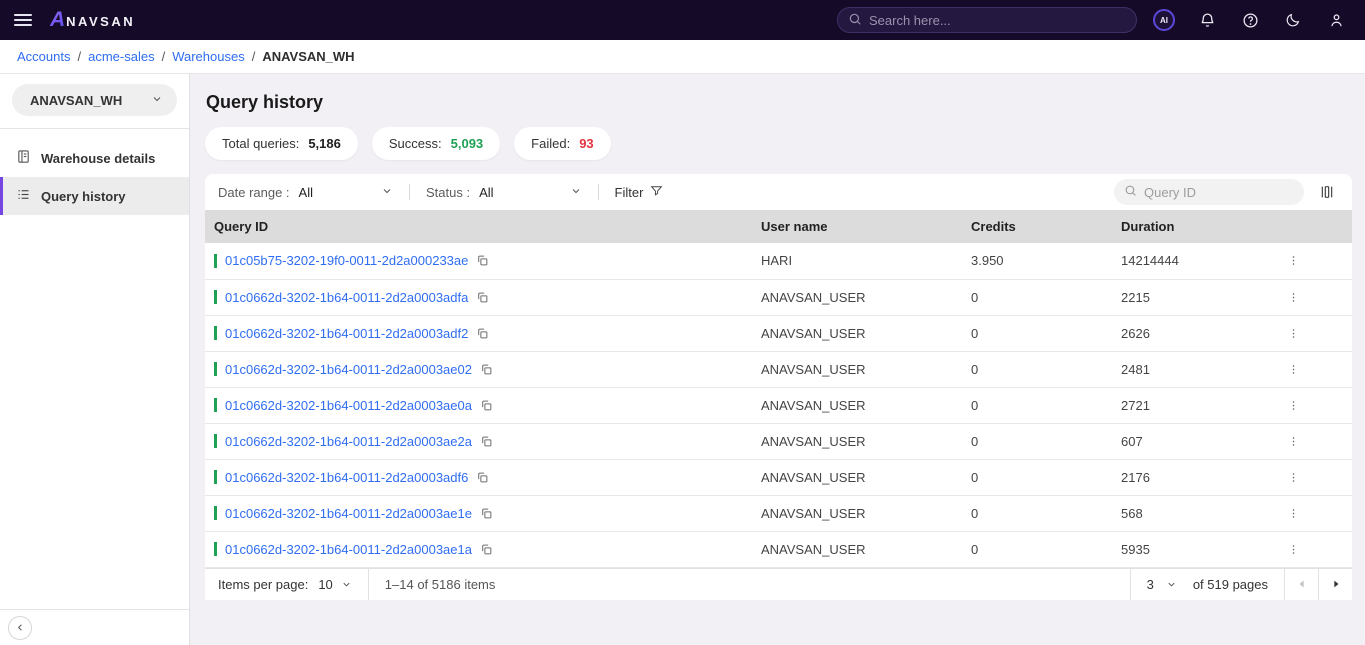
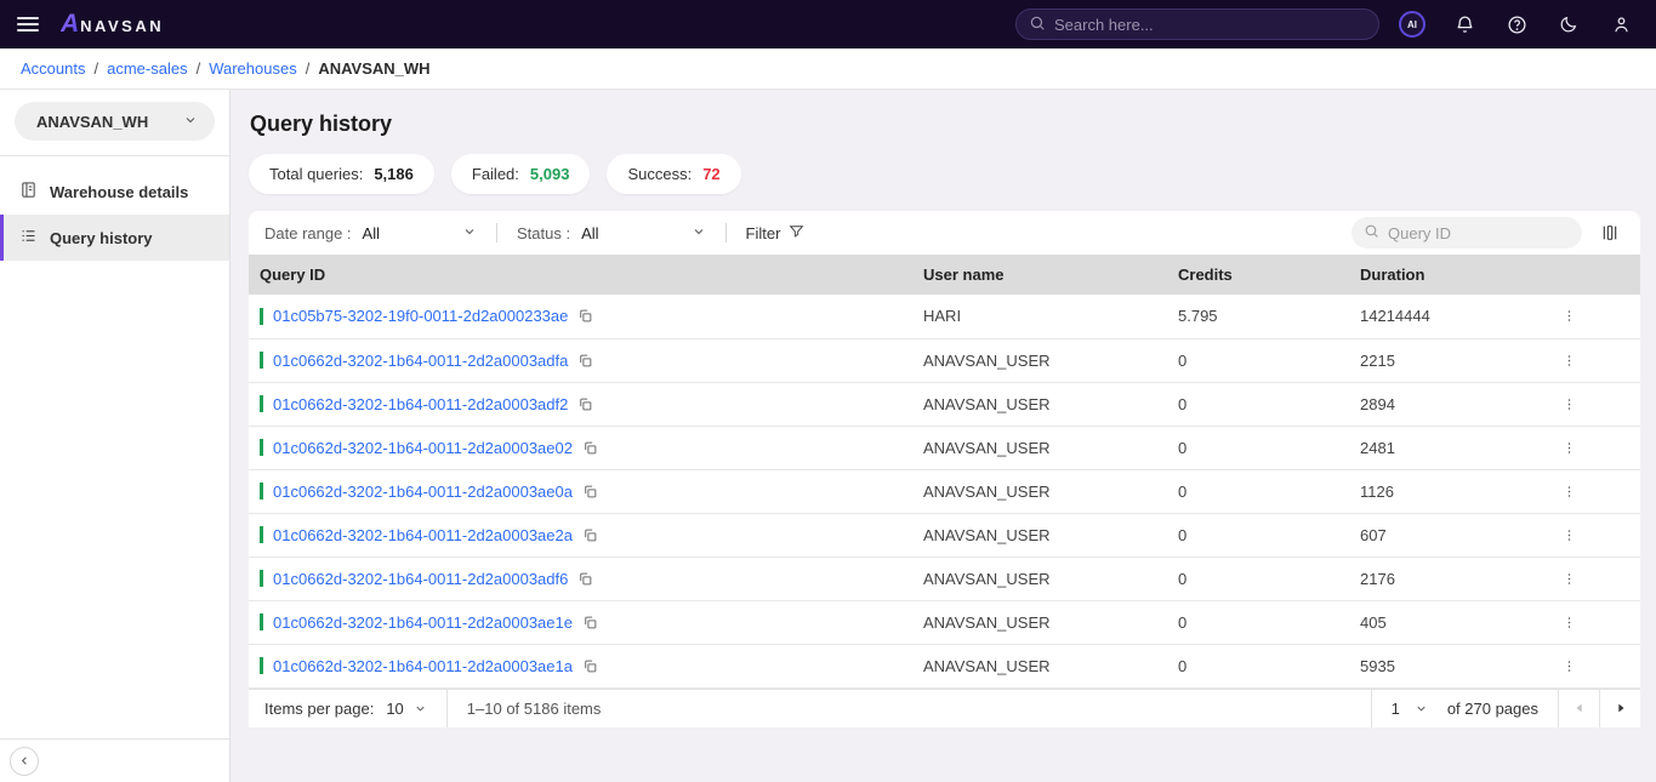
  A
  NAVSAN
  Search here...
  AI
  Accounts
  /
  acme-sales
  /
  Warehouses
  /
  ANAVSAN_WH
  ANAVSAN_WH
  Warehouse details
  Query history
  Query history
  Total queries:
  5,186
- Success:
+ Failed:
  5,093
- Failed:
+ Success:
- 93
+ 72
  Date range :
  All
  Status :
  All
  Filter
  Query ID
  Query ID	User name	Credits	Duration
- 01c05b75-3202-19f0-0011-2d2a000233ae	HARI	3.950	14214444
+ 01c05b75-3202-19f0-0011-2d2a000233ae	HARI	5.795	14214444
  01c0662d-3202-1b64-0011-2d2a0003adfa	ANAVSAN_USER	0	2215
- 01c0662d-3202-1b64-0011-2d2a0003adf2	ANAVSAN_USER	0	2626
+ 01c0662d-3202-1b64-0011-2d2a0003adf2	ANAVSAN_USER	0	2894
  01c0662d-3202-1b64-0011-2d2a0003ae02	ANAVSAN_USER	0	2481
- 01c0662d-3202-1b64-0011-2d2a0003ae0a	ANAVSAN_USER	0	2721
+ 01c0662d-3202-1b64-0011-2d2a0003ae0a	ANAVSAN_USER	0	1126
  01c0662d-3202-1b64-0011-2d2a0003ae2a	ANAVSAN_USER	0	607
  01c0662d-3202-1b64-0011-2d2a0003adf6	ANAVSAN_USER	0	2176
- 01c0662d-3202-1b64-0011-2d2a0003ae1e	ANAVSAN_USER	0	568
+ 01c0662d-3202-1b64-0011-2d2a0003ae1e	ANAVSAN_USER	0	405
  01c0662d-3202-1b64-0011-2d2a0003ae1a	ANAVSAN_USER	0	5935
  Items per page:
  10
- 1–14 of 5186 items
+ 1–10 of 5186 items
- 3
+ 1
- of 519 pages
+ of 270 pages
